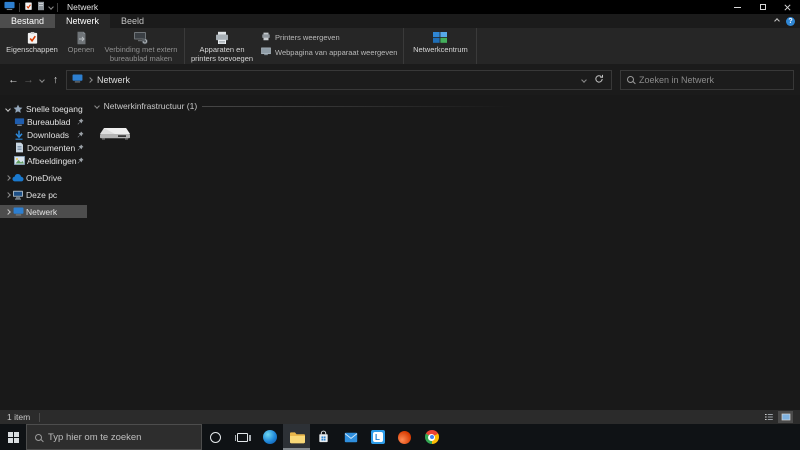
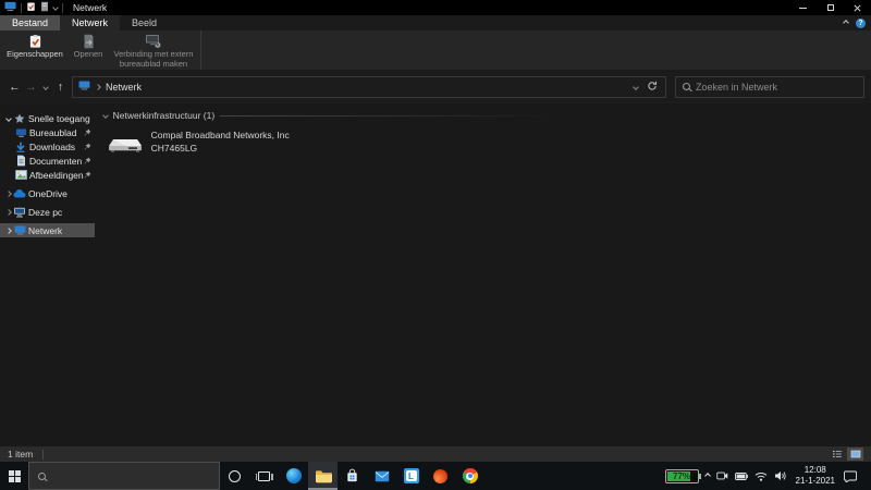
  Netwerk
  Bestand
  Netwerk
  Beeld
  Eigenschappen
  Openen
  Verbinding met extern bureaublad maken
- Apparaten en printers toevoegen
- Printers weergeven
- Webpagina van apparaat weergeven
- Netwerkcentrum
  ←
  →
  ↑
  Netwerk
  Zoeken in Netwerk
  Snelle toegang
  Bureaublad
  Downloads
  Documenten
  Afbeeldingen
  OneDrive
  Deze pc
  Netwerk
  Netwerkinfrastructuur (1)
+ Compal Broadband Networks, Inc
+ CH7465LG
  1 item
- Typ hier om te zoeken
  L
+ 77%
+ 12:08
+ 21-1-2021
